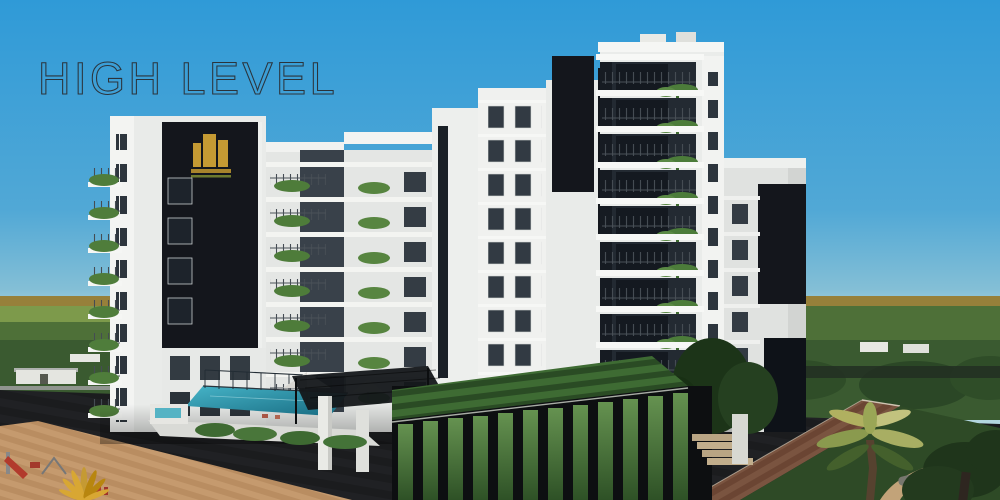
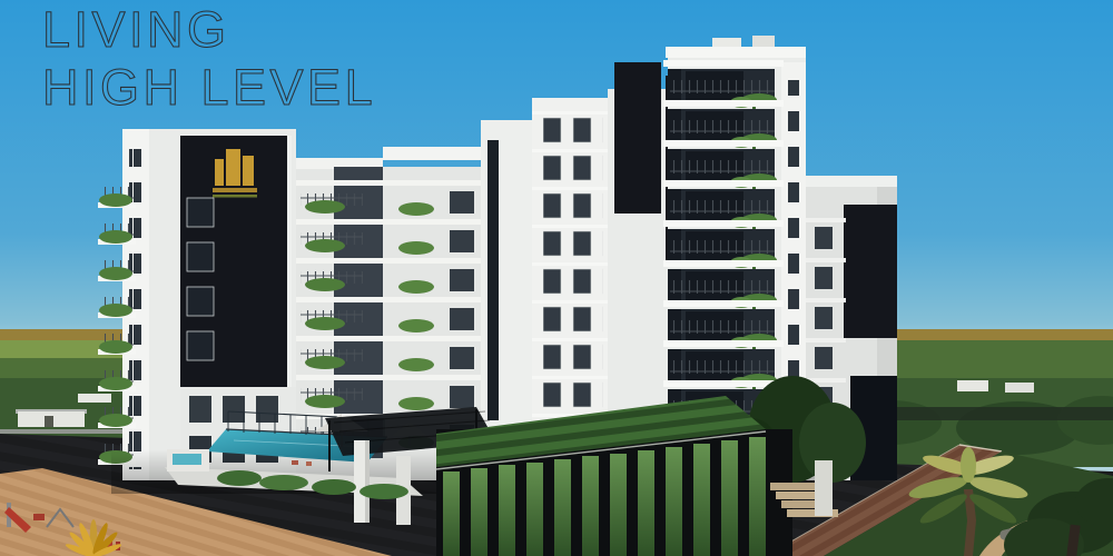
+ LIVING
  HIGH LEVEL
